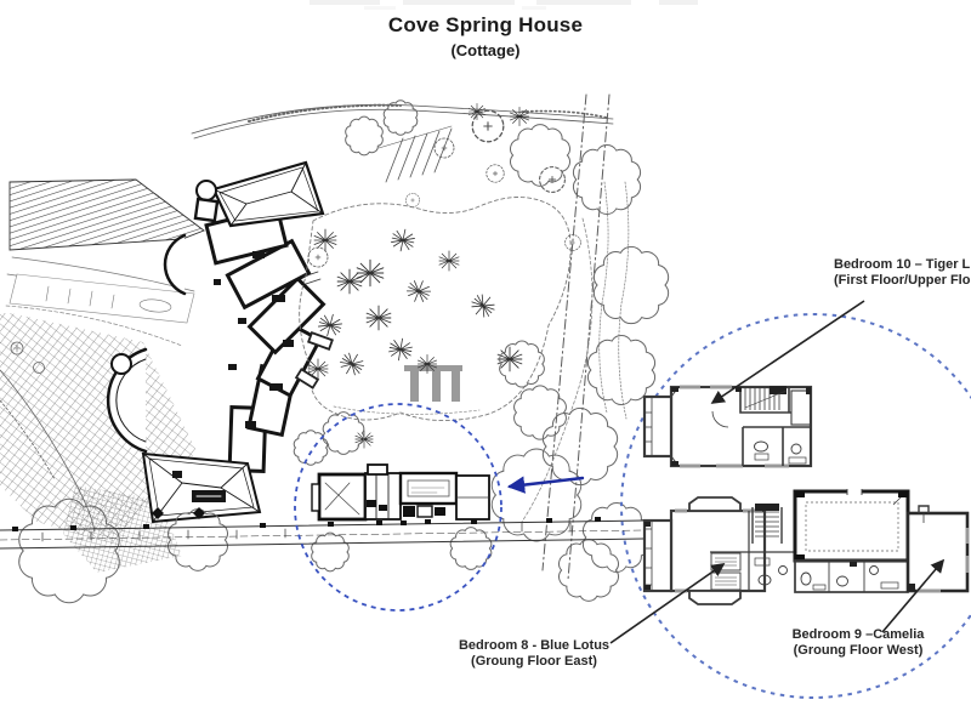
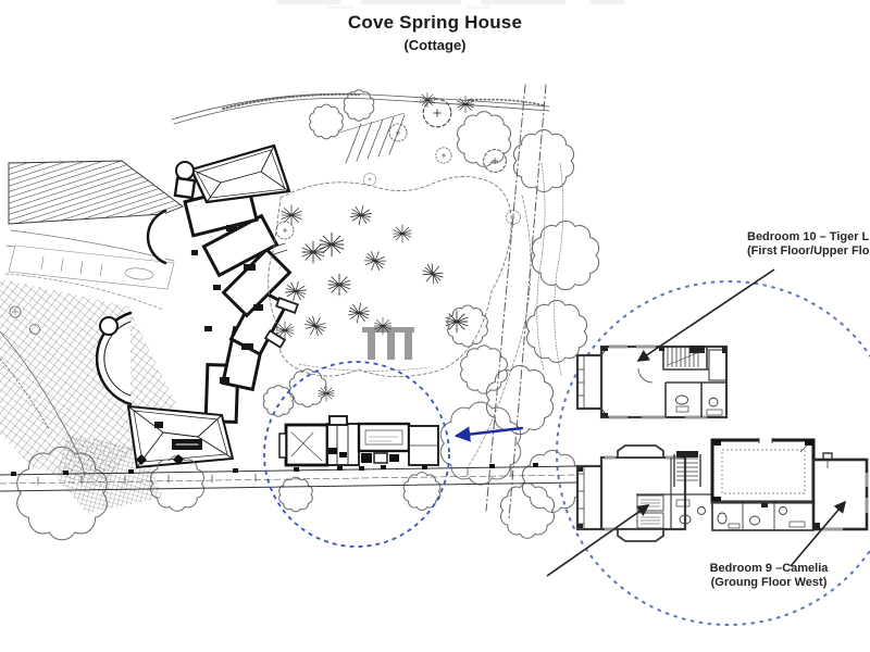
  Cove Spring House
  (Cottage)
  Bedroom 10 – Tiger L
  (First Floor/Upper Flo
- Bedroom 8 - Blue Lotus
- (Groung Floor East)
  Bedroom 9 –Camelia
  (Groung Floor West)
